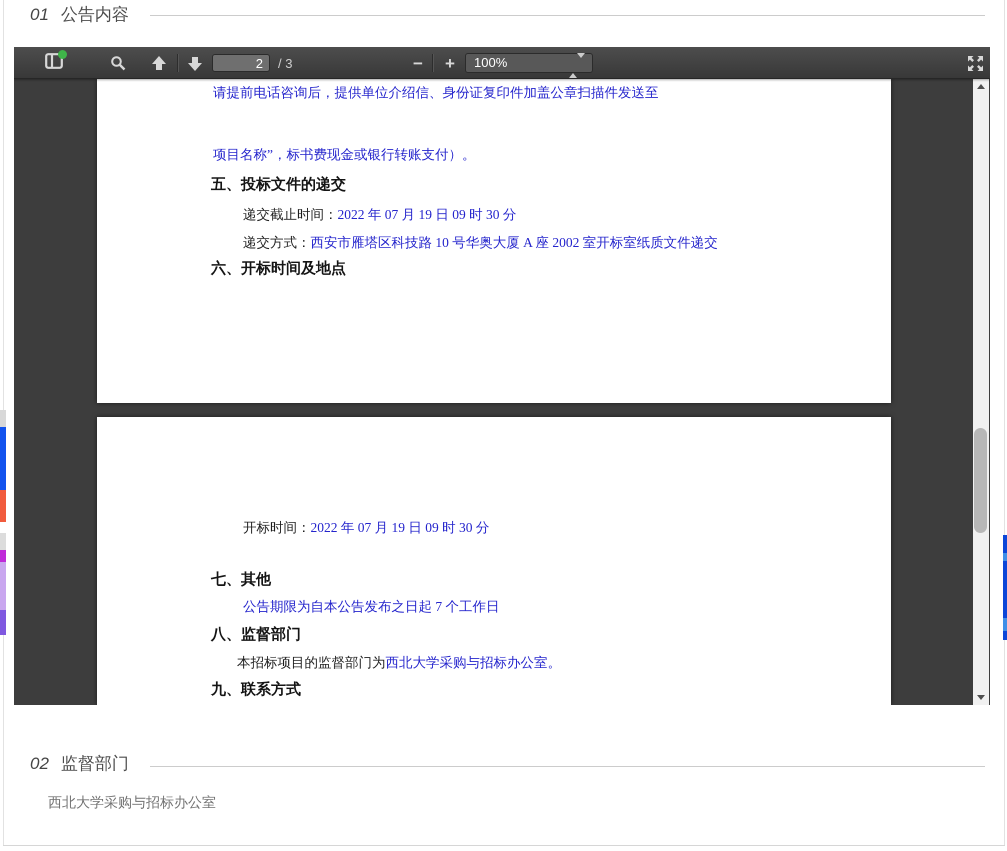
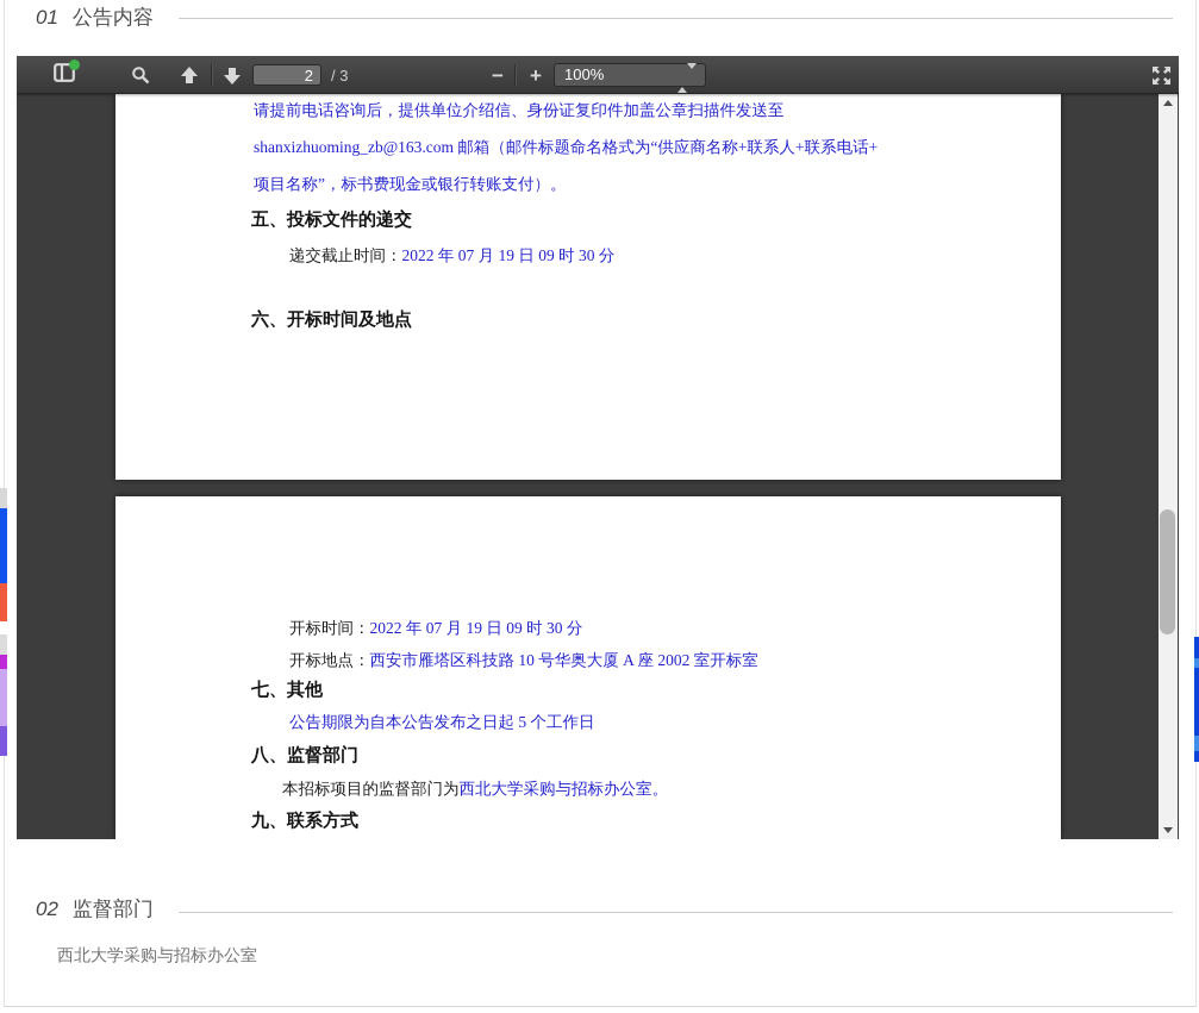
  01 公告内容
  2
  / 3
  −
  +
  100%
  请提前电话咨询后，提供单位介绍信、身份证复印件加盖公章扫描件发送至
+ shanxizhuoming_zb@163.com 邮箱（邮件标题命名格式为“供应商名称+联系人+联系电话+
  项目名称”，标书费现金或银行转账支付）。
  五、投标文件的递交
  递交截止时间：2022 年 07 月 19 日 09 时 30 分
- 递交方式：西安市雁塔区科技路 10 号华奥大厦 A 座 2002 室开标室纸质文件递交
  六、开标时间及地点
  开标时间：2022 年 07 月 19 日 09 时 30 分
+ 开标地点：西安市雁塔区科技路 10 号华奥大厦 A 座 2002 室开标室
  七、其他
- 公告期限为自本公告发布之日起 7 个工作日
+ 公告期限为自本公告发布之日起 5 个工作日
  八、监督部门
  本招标项目的监督部门为西北大学采购与招标办公室。
  九、联系方式
  02 监督部门
  西北大学采购与招标办公室
